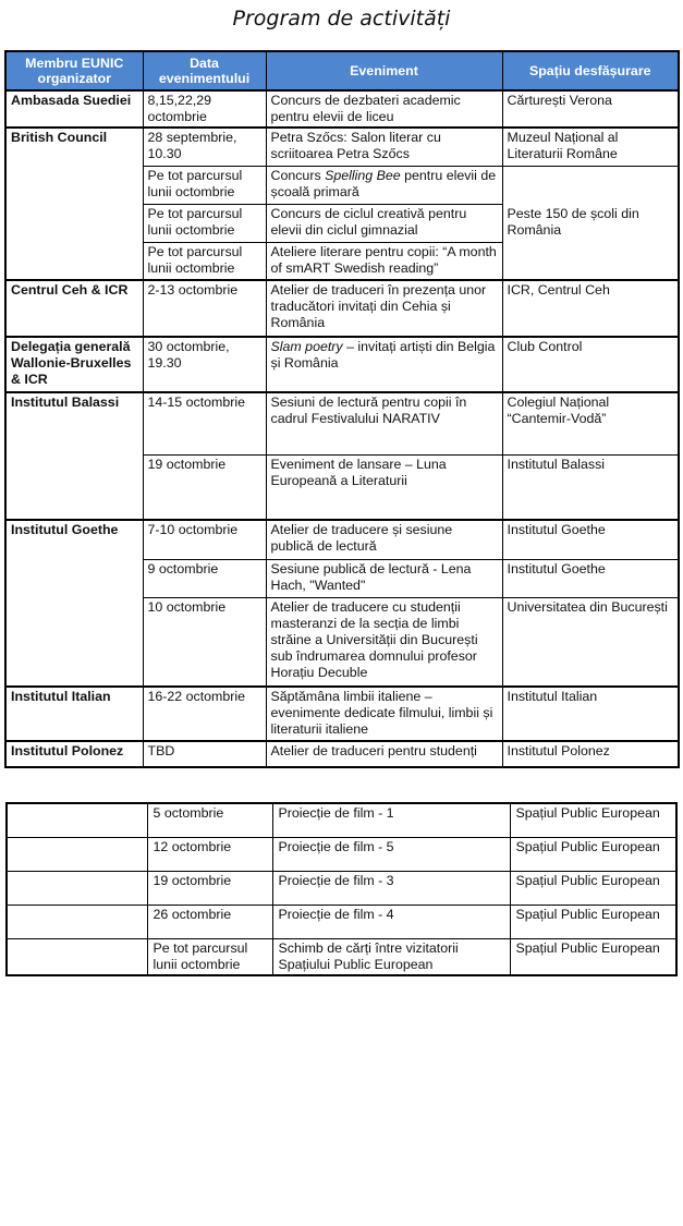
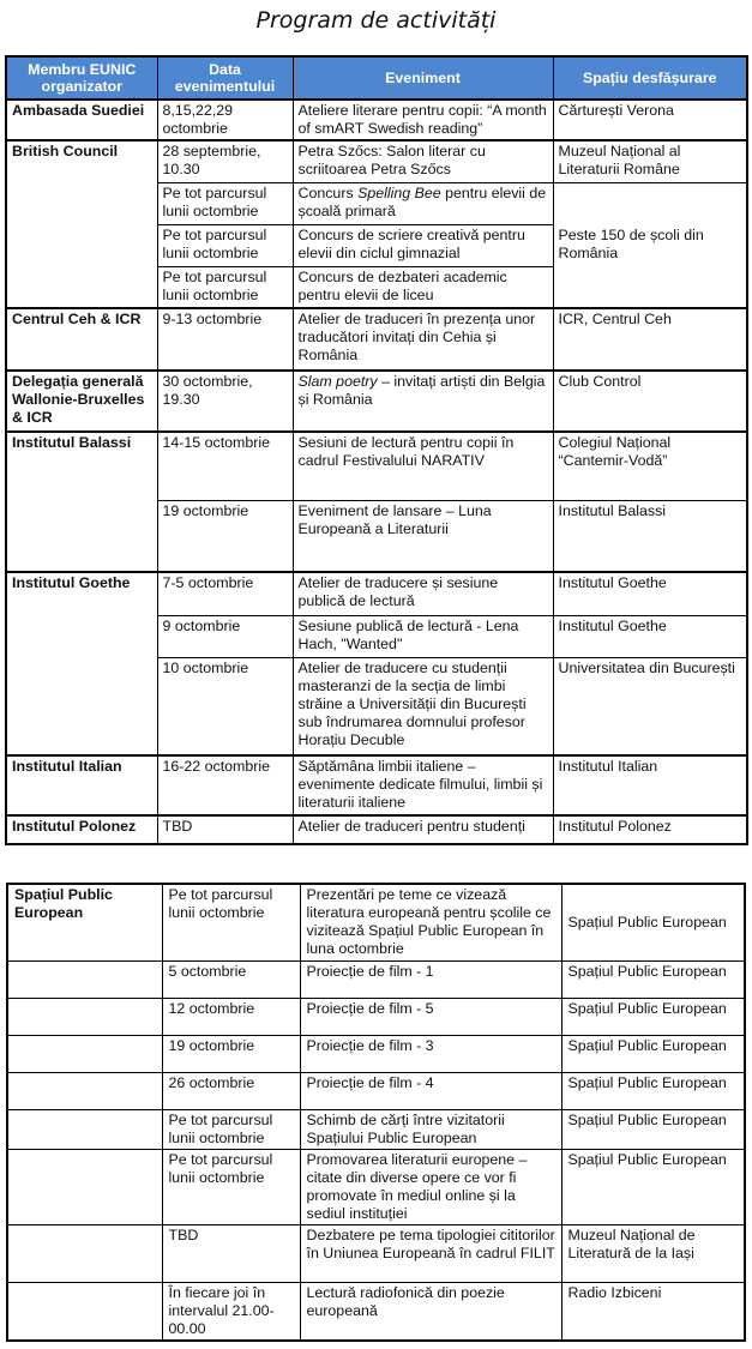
  Program de activități
  Membru EUNIC organizator	Data evenimentului	Eveniment	Spațiu desfășurare
- Ambasada Suediei	8,15,22,29 octombrie	Concurs de dezbateri academic pentru elevii de liceu	Cărturești Verona
+ Ambasada Suediei	8,15,22,29 octombrie	Ateliere literare pentru copii: “A month of smART Swedish reading”	Cărturești Verona
  British Council	28 septembrie, 10.30	Petra Szőcs: Salon literar cu scriitoarea Petra Szőcs	Muzeul Național al Literaturii Române
  Pe tot parcursul lunii octombrie	Concurs Spelling Bee pentru elevii de școală primară	Peste 150 de școli din România
- Pe tot parcursul lunii octombrie	Concurs de ciclul creativă pentru elevii din ciclul gimnazial
+ Pe tot parcursul lunii octombrie	Concurs de scriere creativă pentru elevii din ciclul gimnazial
- Pe tot parcursul lunii octombrie	Ateliere literare pentru copii: “A month of smART Swedish reading”
+ Pe tot parcursul lunii octombrie	Concurs de dezbateri academic pentru elevii de liceu
- Centrul Ceh & ICR	2-13 octombrie	Atelier de traduceri în prezența unor traducători invitați din Cehia și România	ICR, Centrul Ceh
+ Centrul Ceh & ICR	9-13 octombrie	Atelier de traduceri în prezența unor traducători invitați din Cehia și România	ICR, Centrul Ceh
  Delegația generală Wallonie-Bruxelles & ICR	30 octombrie, 19.30	Slam poetry – invitați artiști din Belgia și România	Club Control
  Institutul Balassi	14-15 octombrie	Sesiuni de lectură pentru copii în cadrul Festivalului NARATIV	Colegiul Național “Cantemir-Vodă”
  19 octombrie	Eveniment de lansare – Luna Europeană a Literaturii	Institutul Balassi
- Institutul Goethe	7-10 octombrie	Atelier de traducere și sesiune publică de lectură	Institutul Goethe
+ Institutul Goethe	7-5 octombrie	Atelier de traducere și sesiune publică de lectură	Institutul Goethe
  9 octombrie	Sesiune publică de lectură - Lena Hach, "Wanted"	Institutul Goethe
  10 octombrie	Atelier de traducere cu studenții masteranzi de la secția de limbi străine a Universității din București sub îndrumarea domnului profesor Horațiu Decuble	Universitatea din București
  Institutul Italian	16-22 octombrie	Săptămâna limbii italiene – evenimente dedicate filmului, limbii și literaturii italiene	Institutul Italian
  Institutul Polonez	TBD	Atelier de traduceri pentru studenți	Institutul Polonez
+ Spațiul Public European	Pe tot parcursul lunii octombrie	Prezentări pe teme ce vizează literatura europeană pentru școlile ce vizitează Spațiul Public European în luna octombrie	Spațiul Public European
  	5 octombrie	Proiecție de film - 1	Spațiul Public European
  	12 octombrie	Proiecție de film - 5	Spațiul Public European
  	19 octombrie	Proiecție de film - 3	Spațiul Public European
  	26 octombrie	Proiecție de film - 4	Spațiul Public European
  	Pe tot parcursul lunii octombrie	Schimb de cărți între vizitatorii Spațiului Public European	Spațiul Public European
+ 	Pe tot parcursul lunii octombrie	Promovarea literaturii europene – citate din diverse opere ce vor fi promovate în mediul online și la sediul instituției	Spațiul Public European
+ 	TBD	Dezbatere pe tema tipologiei cititorilor în Uniunea Europeană în cadrul FILIT	Muzeul Național de Literatură de la Iași
+ 	În fiecare joi în intervalul 21.00-00.00	Lectură radiofonică din poezie europeană	Radio Izbiceni
